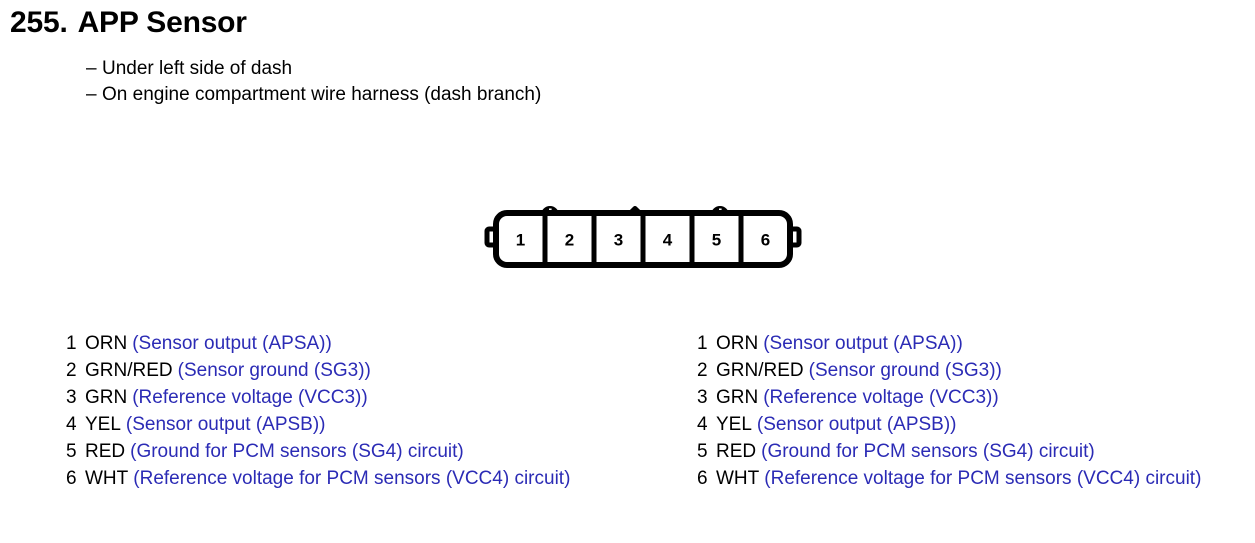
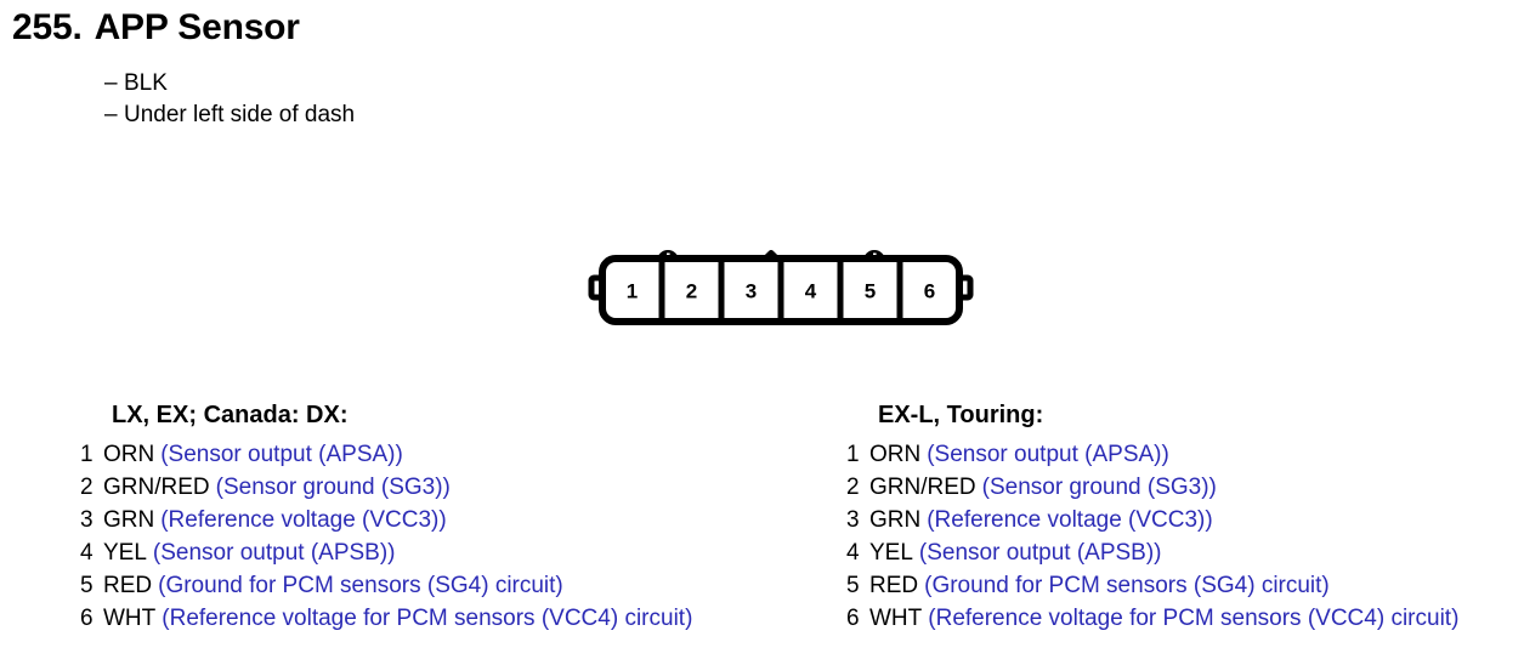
  255. APP Sensor
+ – BLK
  – Under left side of dash
- – On engine compartment wire harness (dash branch)
  1
  2
  3
  4
  5
  6
+ LX, EX; Canada: DX:
  1 ORN (Sensor output (APSA))
  2 GRN/RED (Sensor ground (SG3))
  3 GRN (Reference voltage (VCC3))
  4 YEL (Sensor output (APSB))
  5 RED (Ground for PCM sensors (SG4) circuit)
  6 WHT (Reference voltage for PCM sensors (VCC4) circuit)
+ EX-L, Touring:
  1 ORN (Sensor output (APSA))
  2 GRN/RED (Sensor ground (SG3))
  3 GRN (Reference voltage (VCC3))
  4 YEL (Sensor output (APSB))
  5 RED (Ground for PCM sensors (SG4) circuit)
  6 WHT (Reference voltage for PCM sensors (VCC4) circuit)
